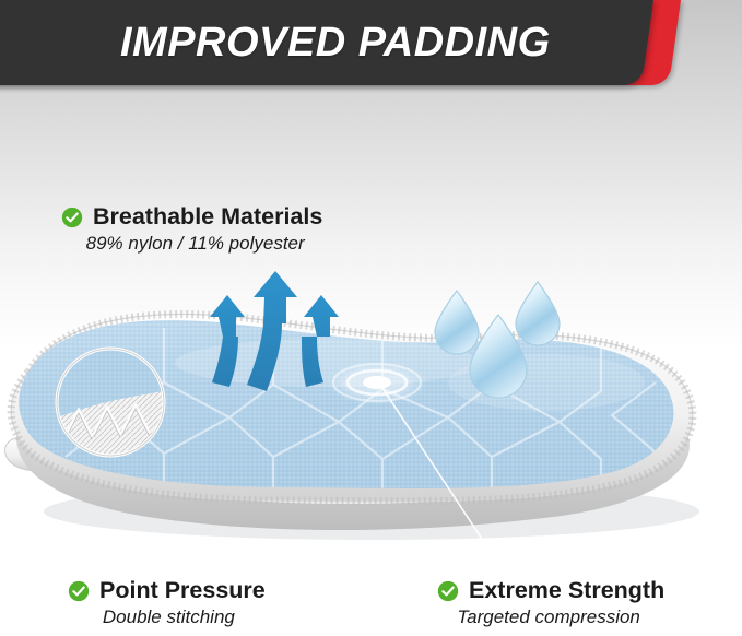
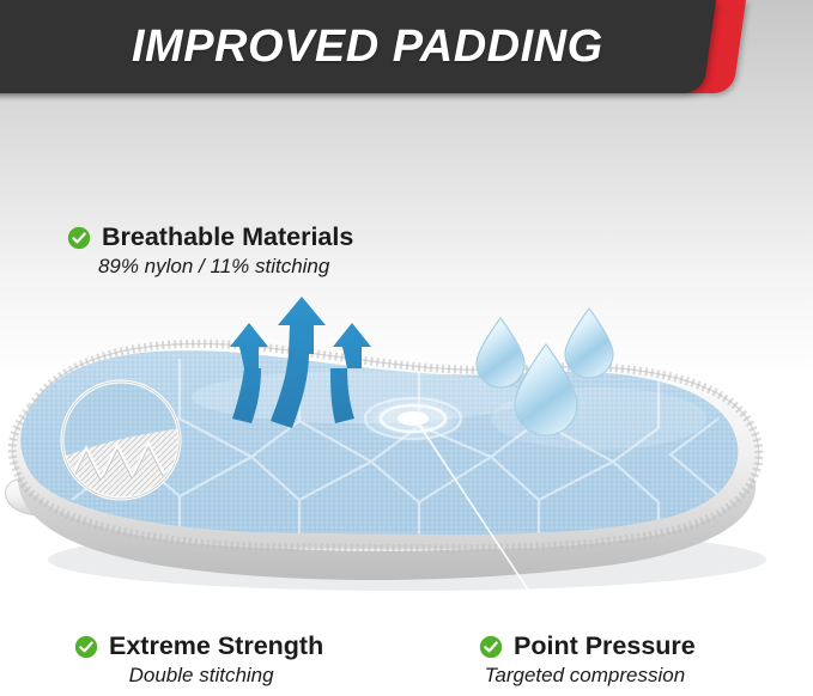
  IMPROVED PADDING
  Breathable Materials
- 89% nylon / 11% polyester
+ 89% nylon / 11% stitching
- Point Pressure
+ Extreme Strength
  Double stitching
- Extreme Strength
+ Point Pressure
  Targeted compression
